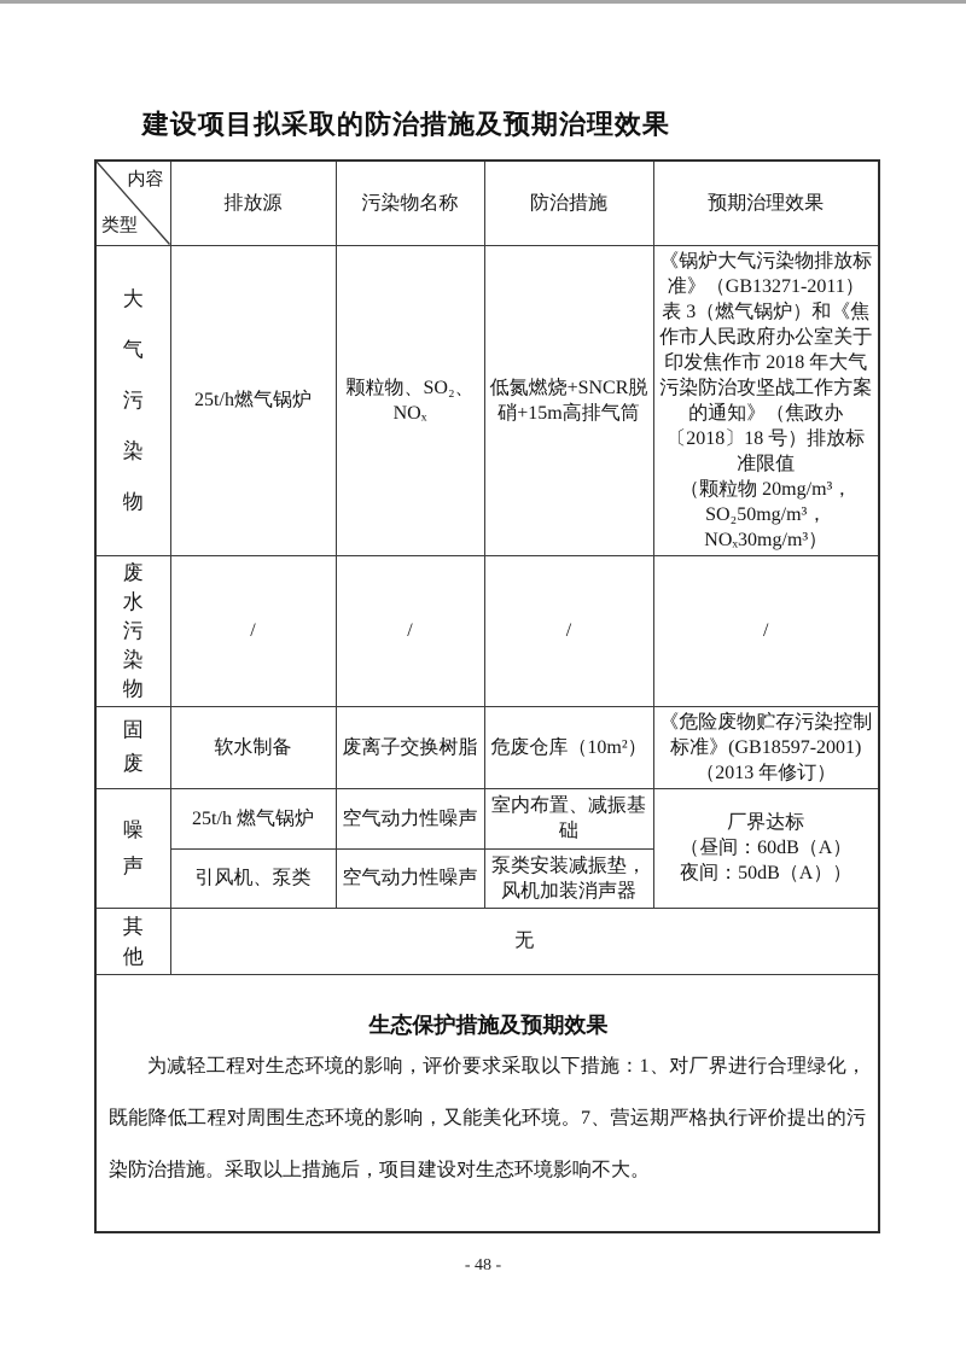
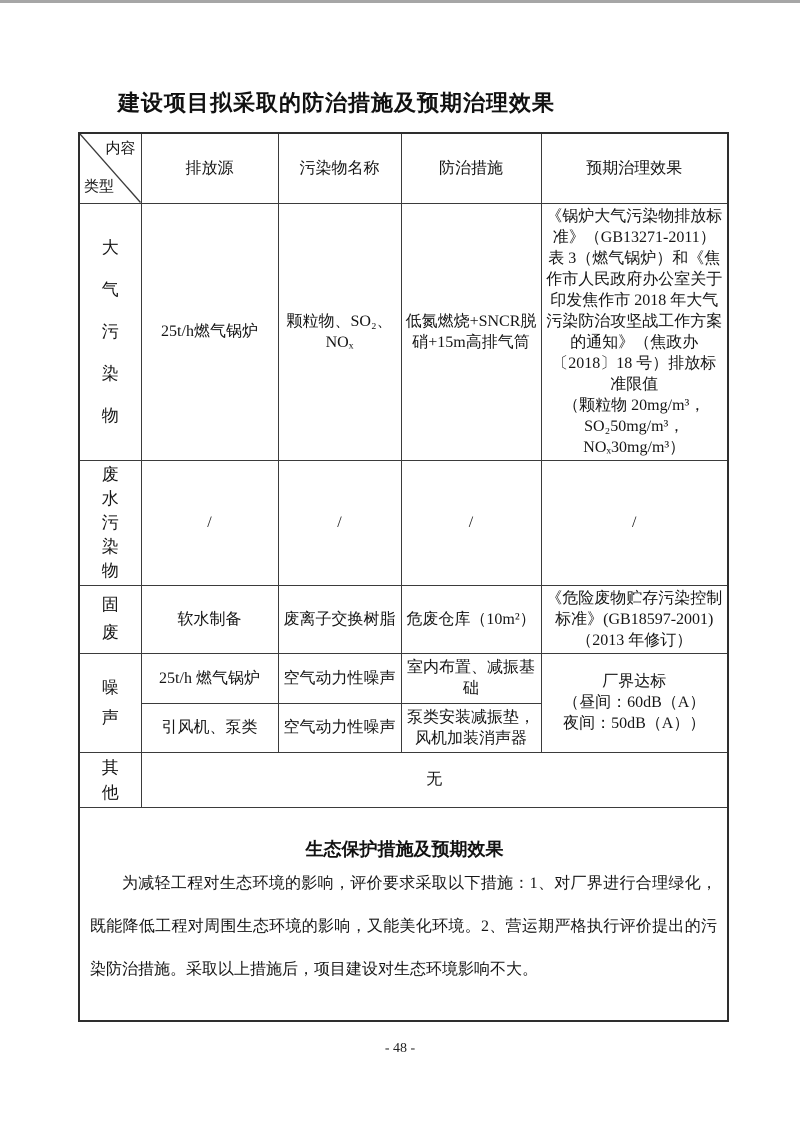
  建设项目拟采取的防治措施及预期治理效果
  内容 类型	排放源	污染物名称	防治措施	预期治理效果
  大气污染物	25t/h燃气锅炉	颗粒物、SO₂、NOₓ	低氮燃烧+SNCR脱硝+15m高排气筒	《锅炉大气污染物排放标准》（GB13271-2011）表 3（燃气锅炉）和《焦作市人民政府办公室关于印发焦作市 2018 年大气污染防治攻坚战工作方案的通知》（焦政办〔2018〕18 号）排放标准限值 （颗粒物 20mg/m³， SO₂50mg/m³， NOₓ30mg/m³）
  废水污染物	/	/	/	/
  固废	软水制备	废离子交换树脂	危废仓库（10m²）	《危险废物贮存污染控制标准》(GB18597-2001)（2013 年修订）
  噪声	25t/h 燃气锅炉	空气动力性噪声	室内布置、减振基础	厂界达标 （昼间：60dB（A） 夜间：50dB（A））
  引风机、泵类	空气动力性噪声	泵类安装减振垫，风机加装消声器
  其他	无
- 生态保护措施及预期效果 为减轻工程对生态环境的影响，评价要求采取以下措施：1、对厂界进行合理绿化，既能降低工程对周围生态环境的影响，又能美化环境。7、营运期严格执行评价提出的污染防治措施。采取以上措施后，项目建设对生态环境影响不大。
+ 生态保护措施及预期效果 为减轻工程对生态环境的影响，评价要求采取以下措施：1、对厂界进行合理绿化，既能降低工程对周围生态环境的影响，又能美化环境。2、营运期严格执行评价提出的污染防治措施。采取以上措施后，项目建设对生态环境影响不大。
  - 48 -
